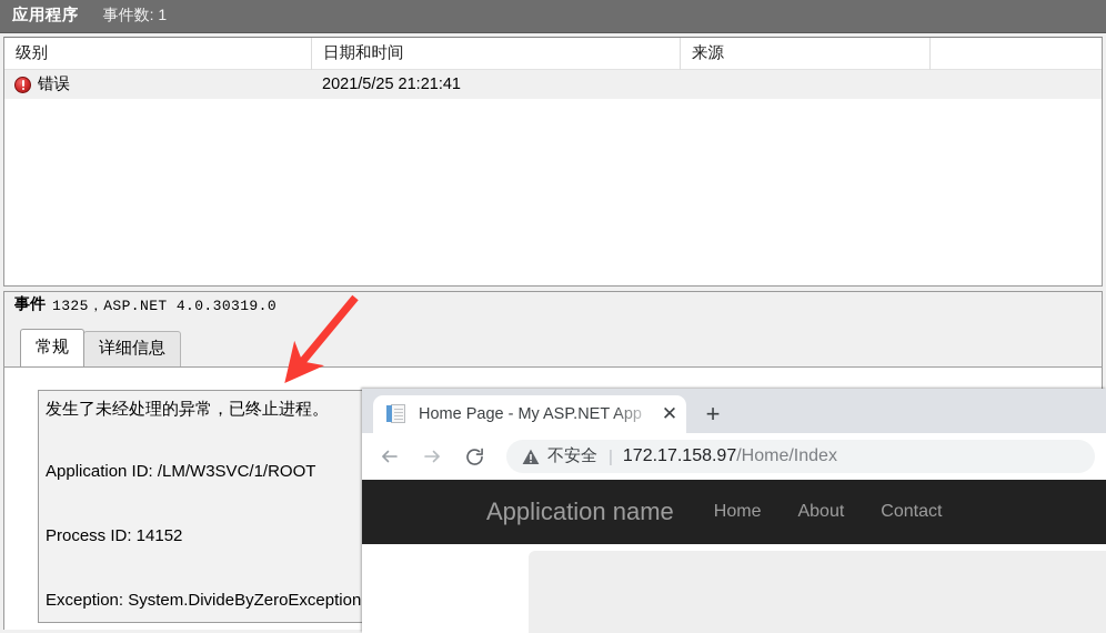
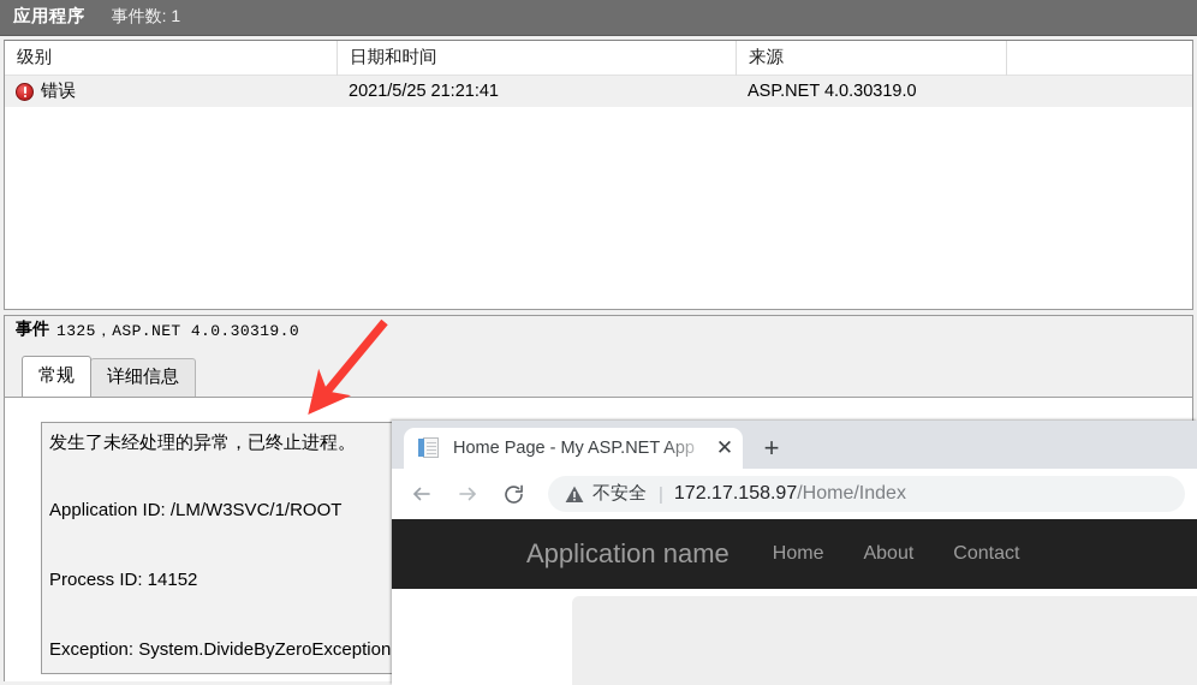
  应用程序
  事件数: 1
  级别
  日期和时间
  来源
  错误
  2021/5/25 21:21:41
+ ASP.NET 4.0.30319.0
  事件
  1325，ASP.NET 4.0.30319.0
  常规
  详细信息
  发生了未经处理的异常，已终止进程。
  Application ID: /LM/W3SVC/1/ROOT
  Process ID: 14152
  Exception: System.DivideByZeroException
  Home Page - My ASP.NET App
  ✕
  +
  不安全
  |
  172.17.158.97/Home/Index
  Application name
  Home
  About
  Contact
